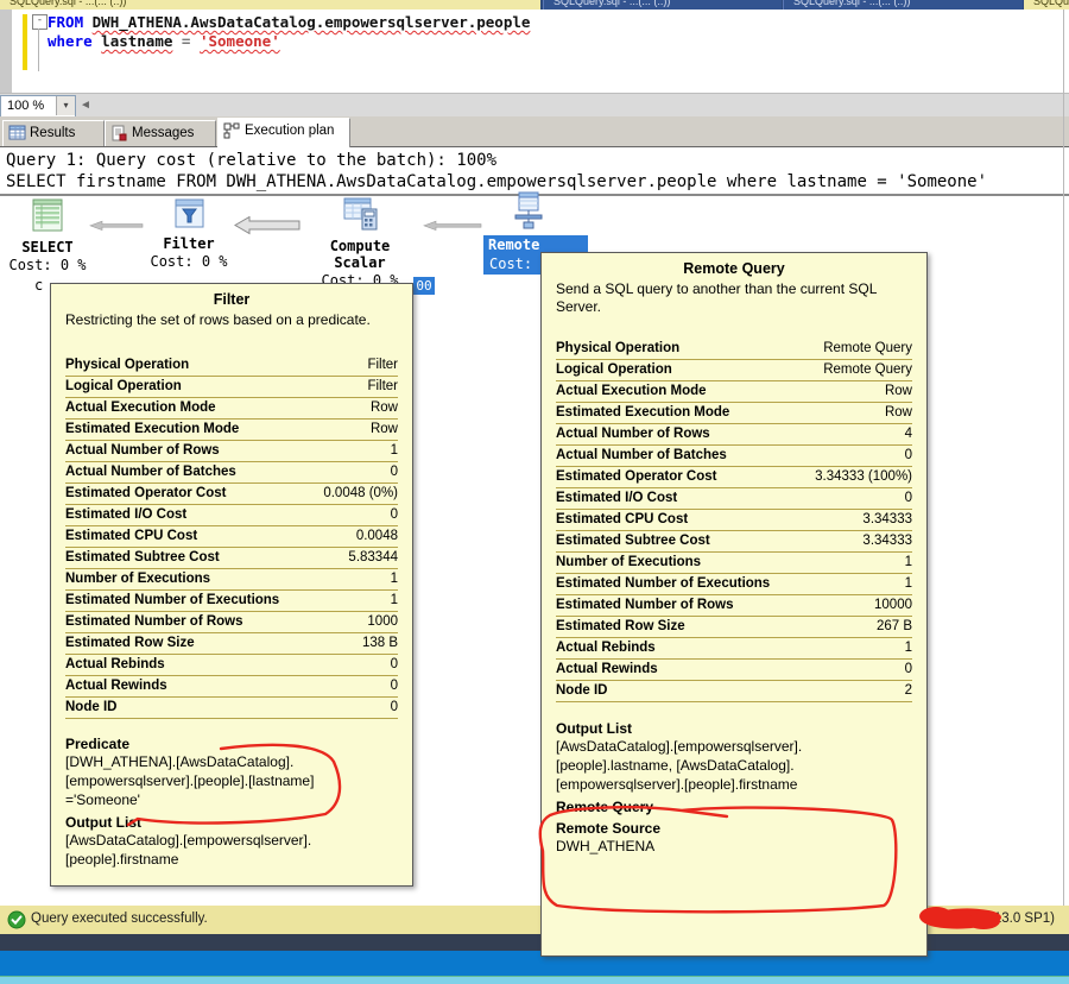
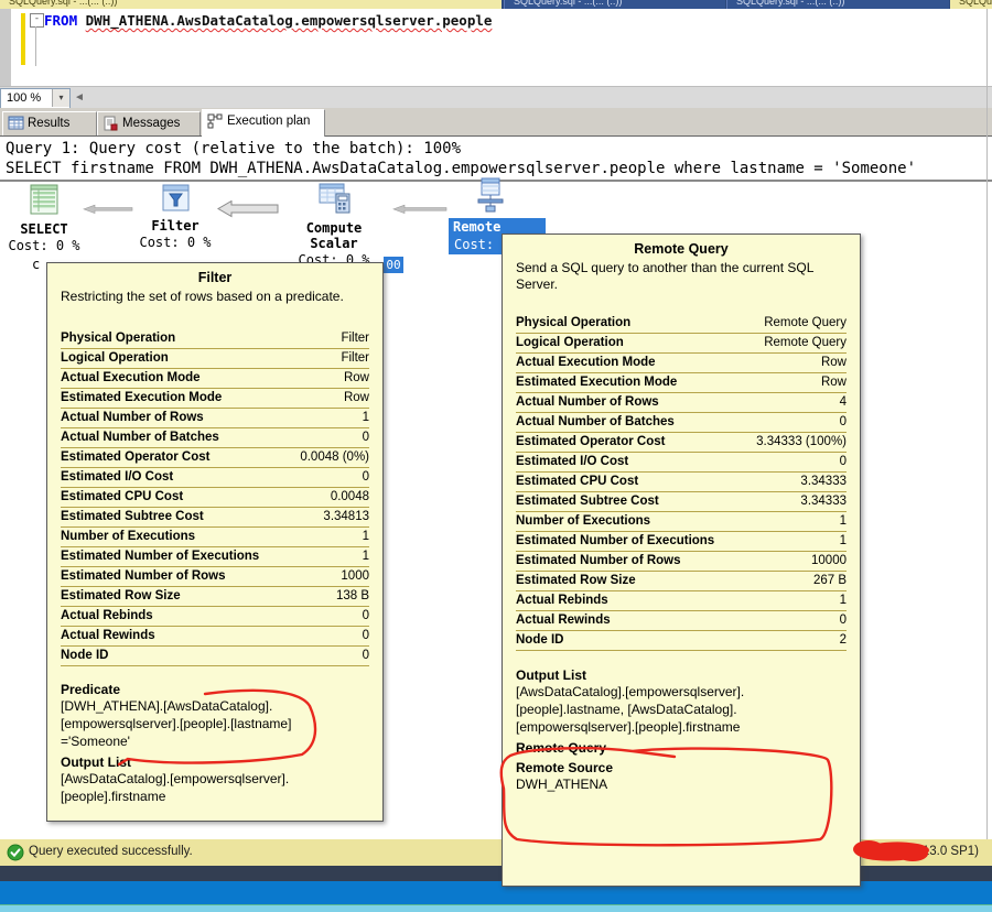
  SQLQuery.sql - ...(... (..))
  SQLQuery.sql - ...(... (..))
  SQLQuery.sql - ...(... (..))
  -
  FROM DWH_ATHENA.AwsDataCatalog.empowersqlserver.people
- where lastname = 'Someone'
  100 %
  ▾
  ◄
  Results
  Messages
  Execution plan
  Query 1: Query cost (relative to the batch): 100%
  SELECT firstname FROM DWH_ATHENA.AwsDataCatalog.empowersqlserver.people where lastname = 'Someone'
  SELECT
  Cost: 0 %
  Filter
  Cost: 0 %
  Compute Scalar
  Cost: 0 %
  Cost:
  00
  c
  Filter
  Restricting the set of rows based on a predicate.
  Physical Operation
  Filter
  Logical Operation
  Filter
  Actual Execution Mode
  Row
  Estimated Execution Mode
  Row
  Actual Number of Rows
  1
  Actual Number of Batches
  0
  Estimated Operator Cost
  0.0048 (0%)
  Estimated I/O Cost
  0
  Estimated CPU Cost
  0.0048
  Estimated Subtree Cost
- 5.83344
+ 3.34813
  Number of Executions
  1
  Estimated Number of Executions
  1
  Estimated Number of Rows
  1000
  Estimated Row Size
  138 B
  Actual Rebinds
  0
  Actual Rewinds
  0
  Node ID
  0
  Predicate
  [DWH_ATHENA].[AwsDataCatalog].
  [empowersqlserver].[people].[lastname]
  ='Someone'
  Output Lit
  [AwsDataCatalog].[empowersqlserver].
  [people].firstname
  Remote Query
  Send a SQL query to another than the current SQL Server.
  Physical Operation
  Remote Query
  Logical Operation
  Remote Query
  Actual Execution Mode
  Row
  Estimated Execution Mode
  Row
  Actual Number of Rows
  4
  Actual Number of Batches
  0
  Estimated Operator Cost
  3.34333 (100%)
  Estimated I/O Cost
  0
  Estimated CPU Cost
  3.34333
  Estimated Subtree Cost
  3.34333
  Number of Executions
  1
  Estimated Number of Executions
  1
  Estimated Number of Rows
  10000
  Estimated Row Size
  267 B
  Actual Rebinds
  1
  Actual Rewinds
  0
  Node ID
  2
  Output List
  [AwsDataCatalog].[empowersqlserver].
  [people].lastname, [AwsDataCatalog].
  [empowersqlserver].[people].firstname
  Remote Source
  DWH_ATHENA
  Query executed successfully.
  3.0 SP1)
